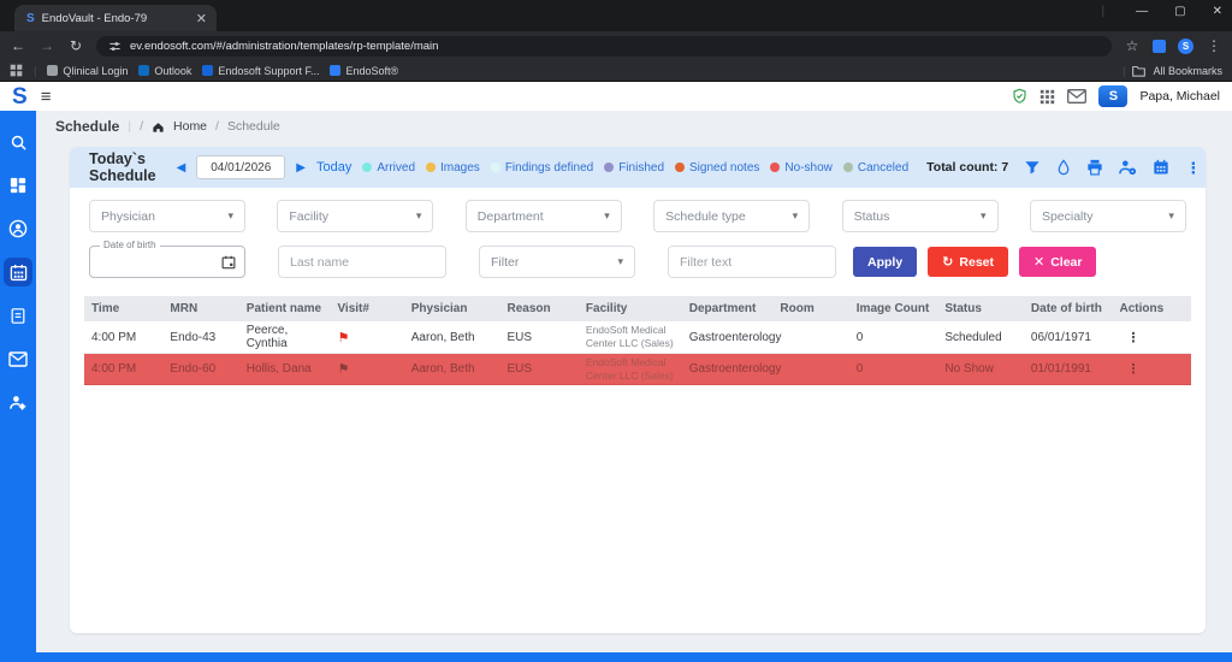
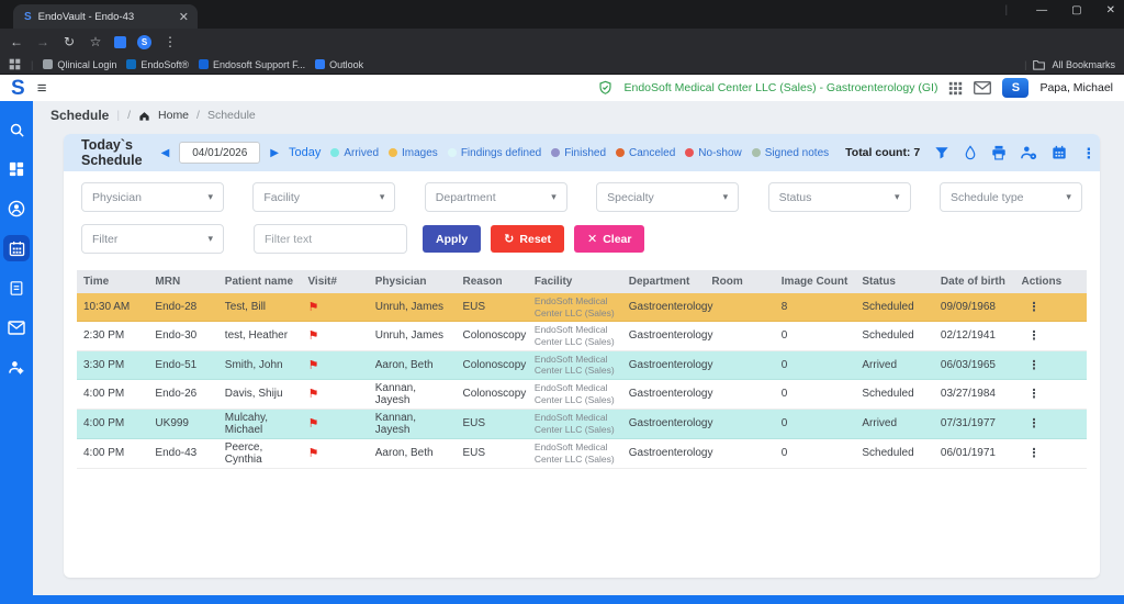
  S
- EndoVault - Endo-79
+ EndoVault - Endo-43
  ✕
  |
  —
  ▢
  ✕
  ←
  →
  ↻
- ev.endosoft.com/#/administration/templates/rp-template/main
  ☆
  S
  ⋮
  Qlinical Login
- Outlook
+ EndoSoft®
  Endosoft Support F...
- EndoSoft®
+ Outlook
  All Bookmarks
  S
  ≡
+ EndoSoft Medical Center LLC (Sales) - Gastroenterology (GI)
  S
  Papa, Michael
  Schedule
  |
  /
  Home
  /
  Schedule
  Today`s Schedule
  ◀
  04/01/2026
  ▶
  Today
  Arrived
  Images
  Findings defined
  Finished
- Signed notes
+ Canceled
  No-show
- Canceled
+ Signed notes
  Total count: 7
  ⋮
  Physician
  ▾
  Facility
  ▾
  Department
  ▾
- Schedule type
+ Specialty
  ▾
  Status
  ▾
- Specialty
+ Schedule type
  ▾
- Date of birth
- Last name
  Filter
  ▾
  Filter text
  Apply
  ↻
  Reset
  ✕
  Clear
  Time	MRN	Patient name	Visit#	Physician	Reason	Facility	Department	Room	Image Count	Status	Date of birth	Actions
+ 10:30 AM	Endo-28	Test, Bill	⚑	Unruh, James	EUS	EndoSoft Medical Center LLC (Sales)	Gastroenterology		8	Scheduled	09/09/1968	⋮
+ 2:30 PM	Endo-30	test, Heather	⚑	Unruh, James	Colonoscopy	EndoSoft Medical Center LLC (Sales)	Gastroenterology		0	Scheduled	02/12/1941	⋮
+ 3:30 PM	Endo-51	Smith, John	⚑	Aaron, Beth	Colonoscopy	EndoSoft Medical Center LLC (Sales)	Gastroenterology		0	Arrived	06/03/1965	⋮
+ 4:00 PM	Endo-26	Davis, Shiju	⚑	Kannan, Jayesh	Colonoscopy	EndoSoft Medical Center LLC (Sales)	Gastroenterology		0	Scheduled	03/27/1984	⋮
+ 4:00 PM	UK999	Mulcahy, Michael	⚑	Kannan, Jayesh	EUS	EndoSoft Medical Center LLC (Sales)	Gastroenterology		0	Arrived	07/31/1977	⋮
  4:00 PM	Endo-43	Peerce, Cynthia	⚑	Aaron, Beth	EUS	EndoSoft Medical Center LLC (Sales)	Gastroenterology		0	Scheduled	06/01/1971	⋮
- 4:00 PM	Endo-60	Hollis, Dana	⚑	Aaron, Beth	EUS	EndoSoft Medical Center LLC (Sales)	Gastroenterology		0	No Show	01/01/1991	⋮
